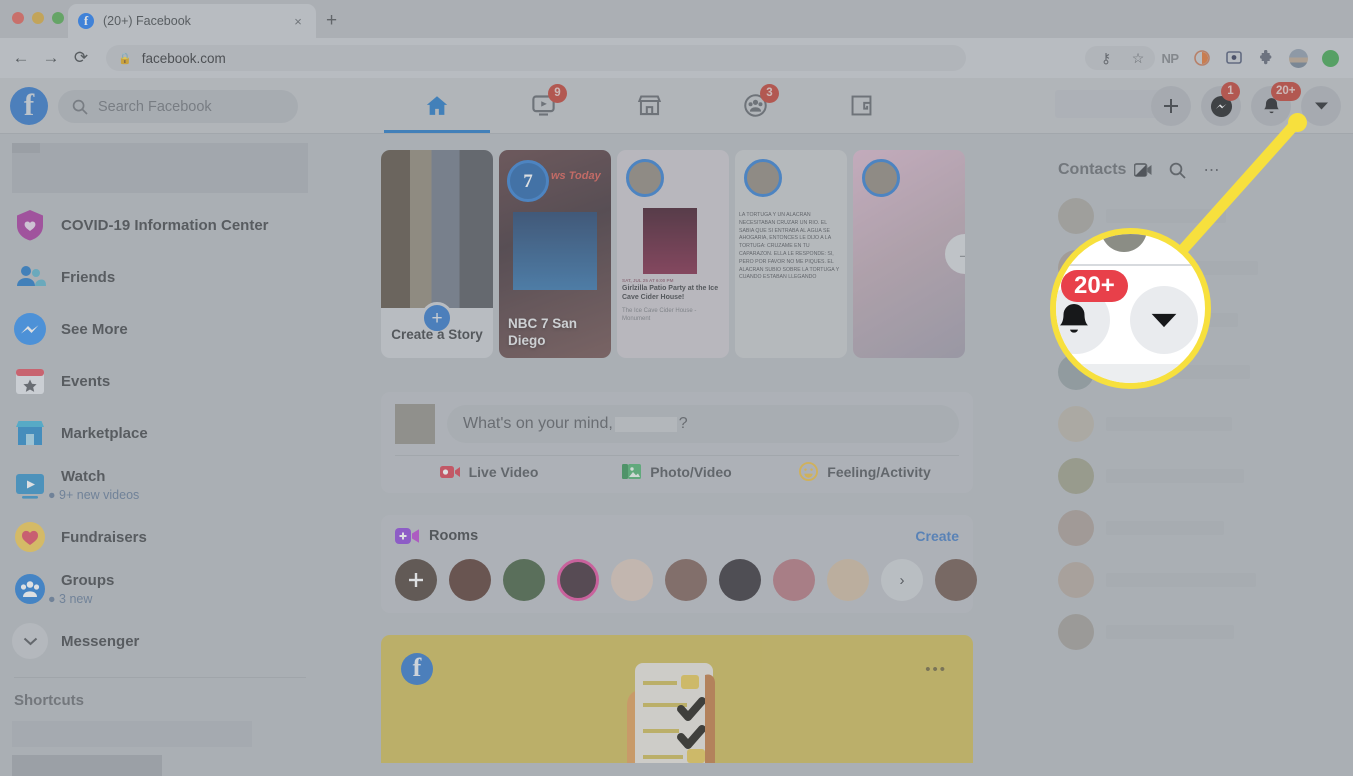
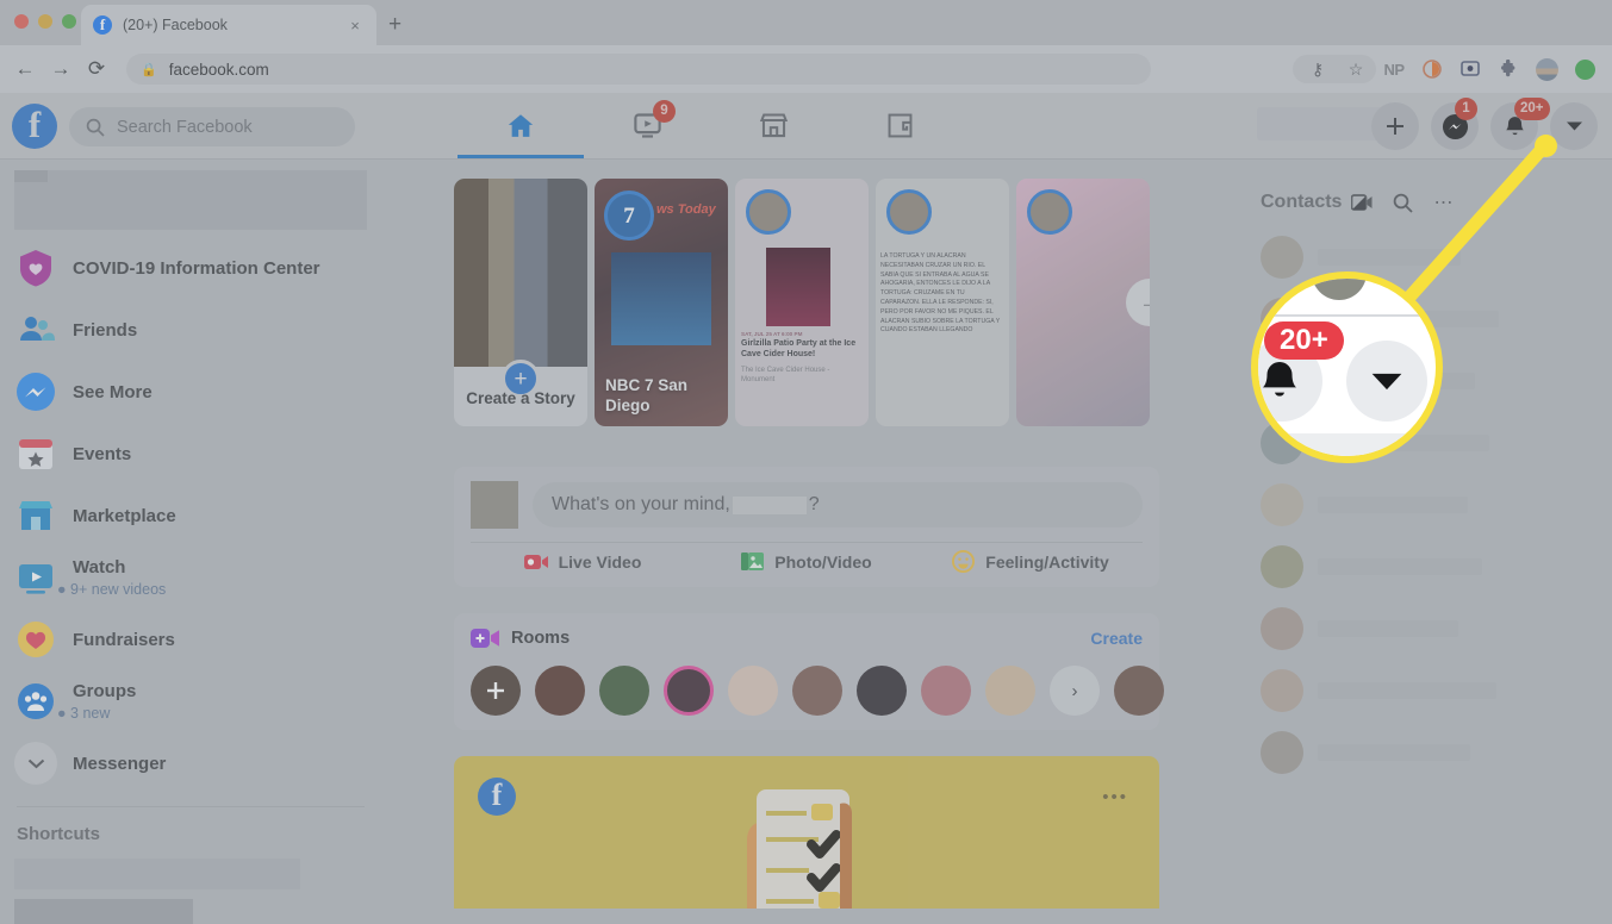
  f
  (20+) Facebook
  ×
  +
  ←
  →
  ⟳
  🔒
  facebook.com
  ⚷
  ☆
  NP
  f
  Search Facebook
  9
- 3
  1
  20+
  COVID-19 Information Center
  Friends
  See More
  Events
  Marketplace
  Watch
  ● 9+ new videos
  Fundraisers
  Groups
  ● 3 new
  Messenger
  Shortcuts
  +
  Create a Story
  7
  ws Today
  NBC 7 San Diego
  What's on your mind,
  ?
  Live Video
  Photo/Video
  Feeling/Activity
  Rooms
  Create
  ›
  f
  •••
  Contacts
  ⋯
  20+
